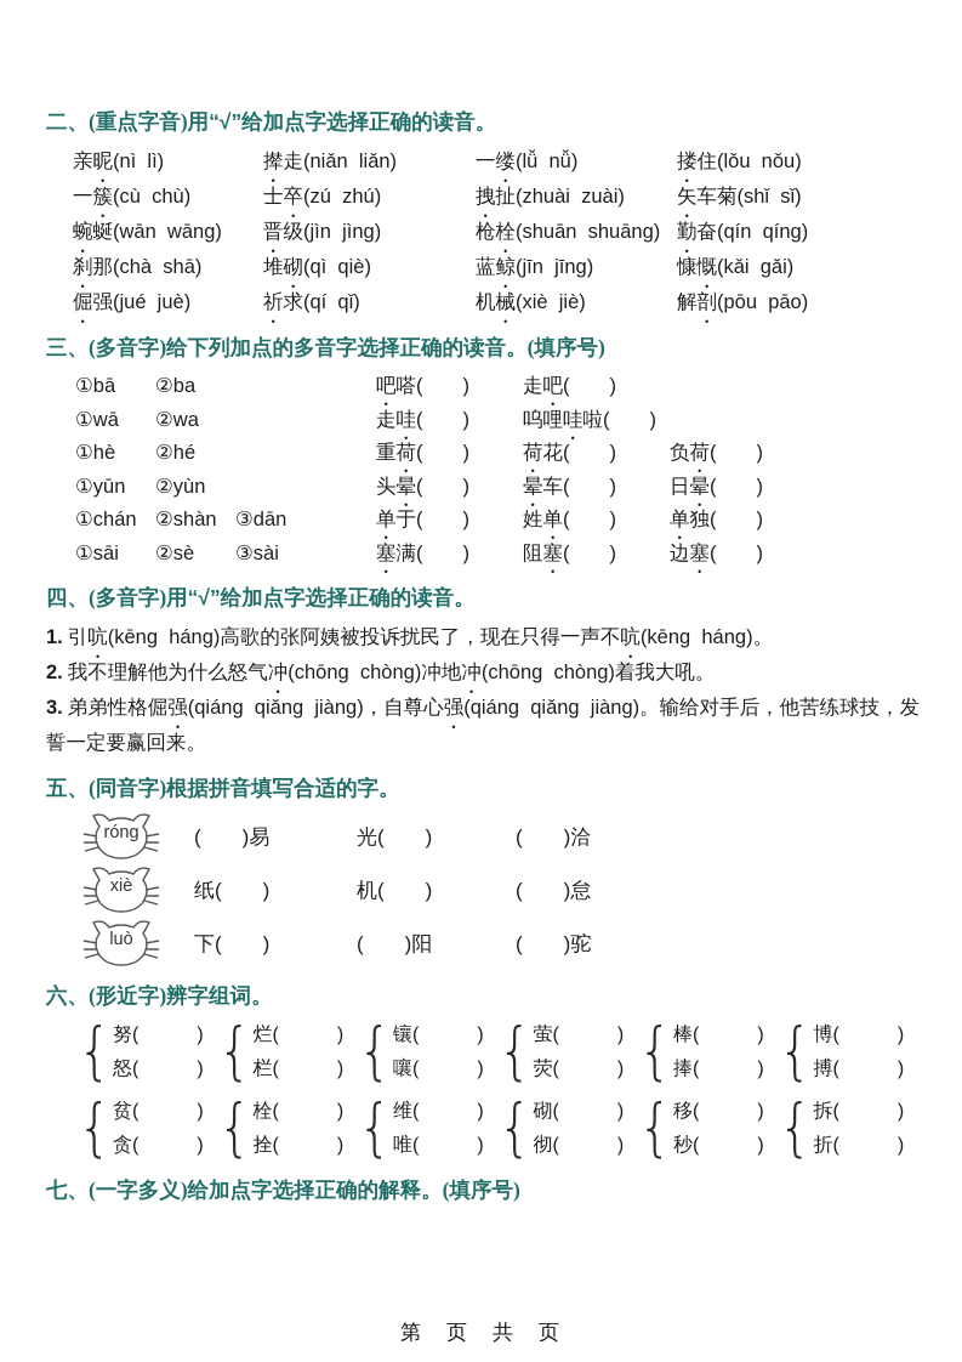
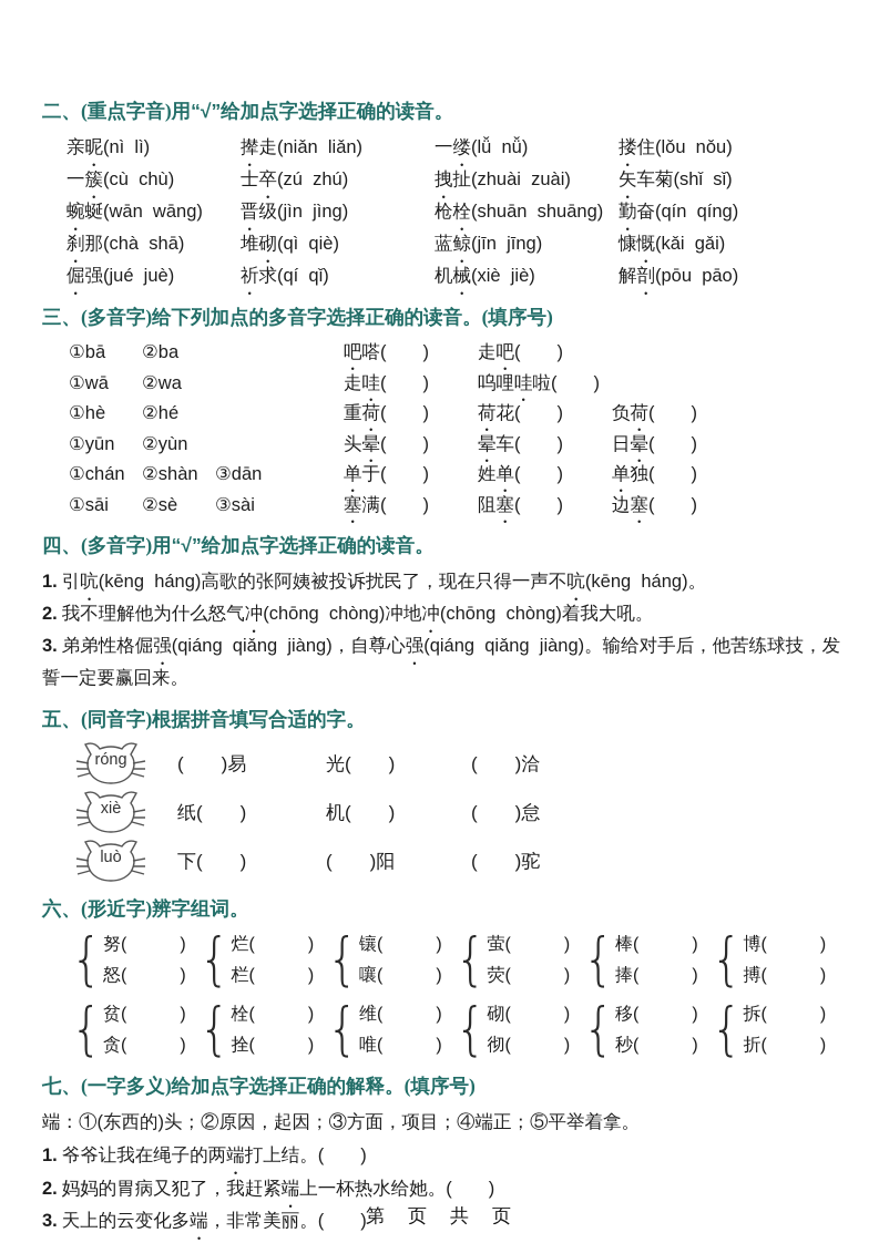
  二、(重点字音)用“√”给加点字选择正确的读音。
  亲昵(nì lì)
  撵走(niǎn liǎn)
  一缕(lǚ nǚ)
  搂住(lǒu nǒu)
  一簇(cù chù)
  士卒(zú zhú)
  拽扯(zhuài zuài)
  矢车菊(shǐ sǐ)
  蜿蜒(wān wāng)
  晋级(jìn jìng)
  枪栓(shuān shuāng)
  勤奋(qín qíng)
  刹那(chà shā)
  堆砌(qì qiè)
  蓝鲸(jīn jīng)
  慷慨(kǎi gǎi)
  倔强(jué juè)
  祈求(qí qǐ)
  机械(xiè jiè)
  解剖(pōu pāo)
  三、(多音字)给下列加点的多音字选择正确的读音。(填序号)
  ①bā ②ba
  吧嗒( )
  走吧( )
  ①wā ②wa
  走哇( )
  呜哩哇啦( )
  ①hè ②hé
  重荷( )
  荷花( )
  负荷( )
  ①yūn ②yùn
  头晕( )
  晕车( )
  日晕( )
  ①chán ②shàn ③dān
  单于( )
  姓单( )
  单独( )
  ①sāi ②sè ③sài
  塞满( )
  阻塞( )
  边塞( )
  四、(多音字)用“√”给加点字选择正确的读音。
  1. 引吭(kēng háng)高歌的张阿姨被投诉扰民了，现在只得一声不吭(kēng háng)。
  2. 我不理解他为什么怒气冲(chōng chòng)冲地冲(chōng chòng)着我大吼。
  3. 弟弟性格倔强(qiáng qiǎng jiàng)，自尊心强(qiáng qiǎng jiàng)。输给对手后，他苦练球技，发誓一定要赢回来。
  五、(同音字)根据拼音填写合适的字。
  róng
  ( )易
  光( )
  ( )洽
  xiè
  纸( )
  机( )
  ( )怠
  luò
  下( )
  ( )阳
  ( )驼
  六、(形近字)辨字组词。
  {
  努( )
  怒( )
  {
  烂( )
  栏( )
  {
  镶( )
  嚷( )
  {
  萤( )
  荧( )
  {
  棒( )
  捧( )
  {
  博( )
  搏( )
  {
  贫( )
  贪( )
  {
  栓( )
  拴( )
  {
  维( )
  唯( )
  {
  砌( )
  彻( )
  {
  移( )
  秒( )
  {
  拆( )
  折( )
  七、(一字多义)给加点字选择正确的解释。(填序号)
+ 端：①(东西的)头；②原因，起因；③方面，项目；④端正；⑤平举着拿。
+ 1. 爷爷让我在绳子的两端打上结。( )
+ 2. 妈妈的胃病又犯了，我赶紧端上一杯热水给她。( )
+ 3. 天上的云变化多端，非常美丽。( )
  第 页 共 页
